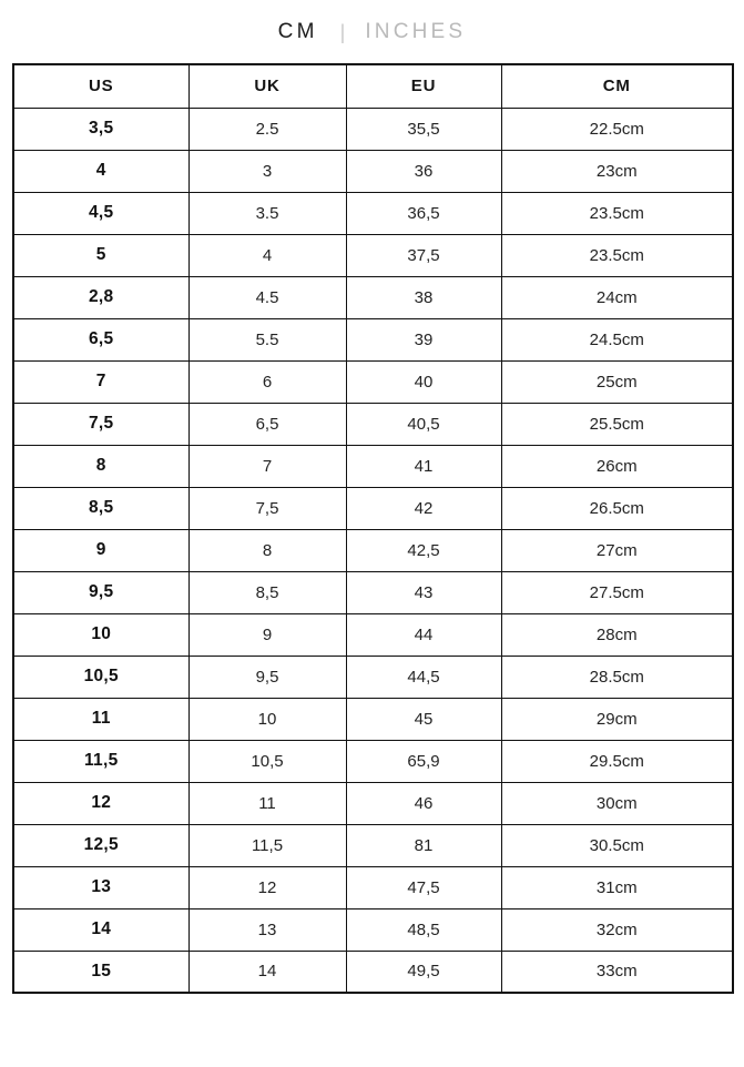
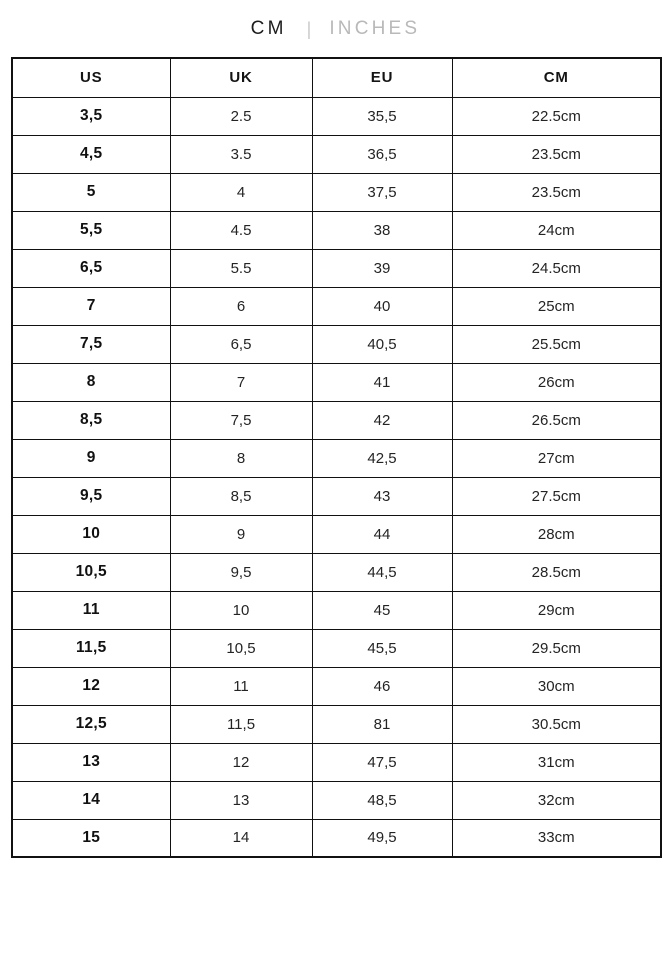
  CM
  |
  INCHES
  US	UK	EU	CM
  3,5	2.5	35,5	22.5cm
- 4	3	36	23cm
  4,5	3.5	36,5	23.5cm
  5	4	37,5	23.5cm
- 2,8	4.5	38	24cm
+ 5,5	4.5	38	24cm
  6,5	5.5	39	24.5cm
  7	6	40	25cm
  7,5	6,5	40,5	25.5cm
  8	7	41	26cm
  8,5	7,5	42	26.5cm
  9	8	42,5	27cm
  9,5	8,5	43	27.5cm
  10	9	44	28cm
  10,5	9,5	44,5	28.5cm
  11	10	45	29cm
- 11,5	10,5	65,9	29.5cm
+ 11,5	10,5	45,5	29.5cm
  12	11	46	30cm
  12,5	11,5	81	30.5cm
  13	12	47,5	31cm
  14	13	48,5	32cm
  15	14	49,5	33cm
